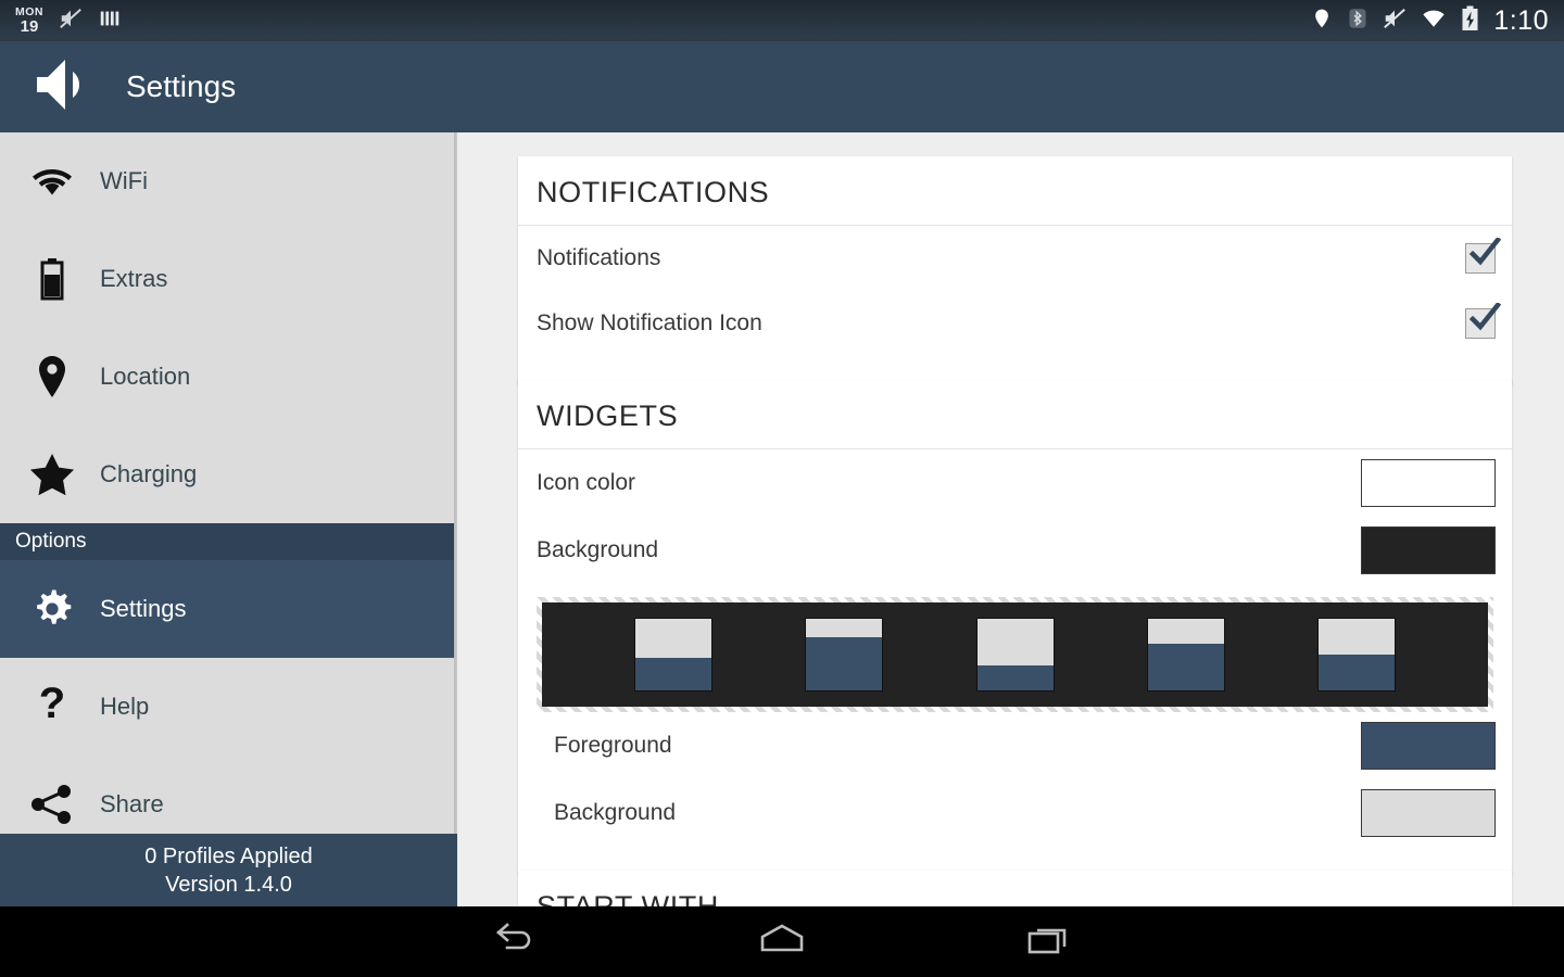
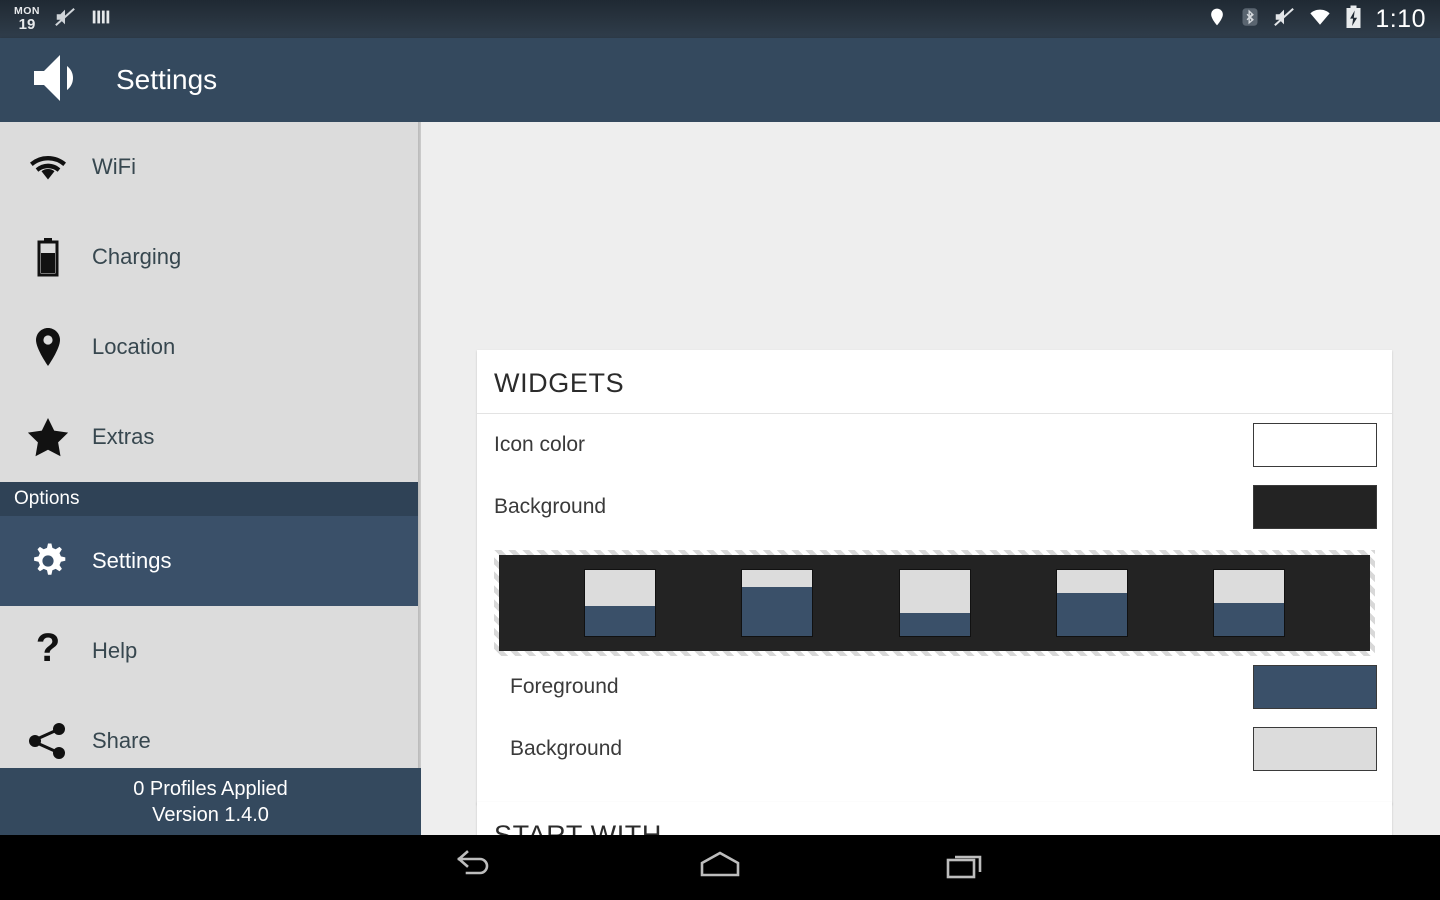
  MON
  19
  1:10
  Settings
  WiFi
- Extras
+ Charging
  Location
- Charging
+ Extras
  Options
  Settings
  ?
  Help
  Share
  0 Profiles Applied
  Version 1.4.0
- NOTIFICATIONS
- Notifications
- Show Notification Icon
  WIDGETS
  Icon color
  Background
  Foreground
  Background
